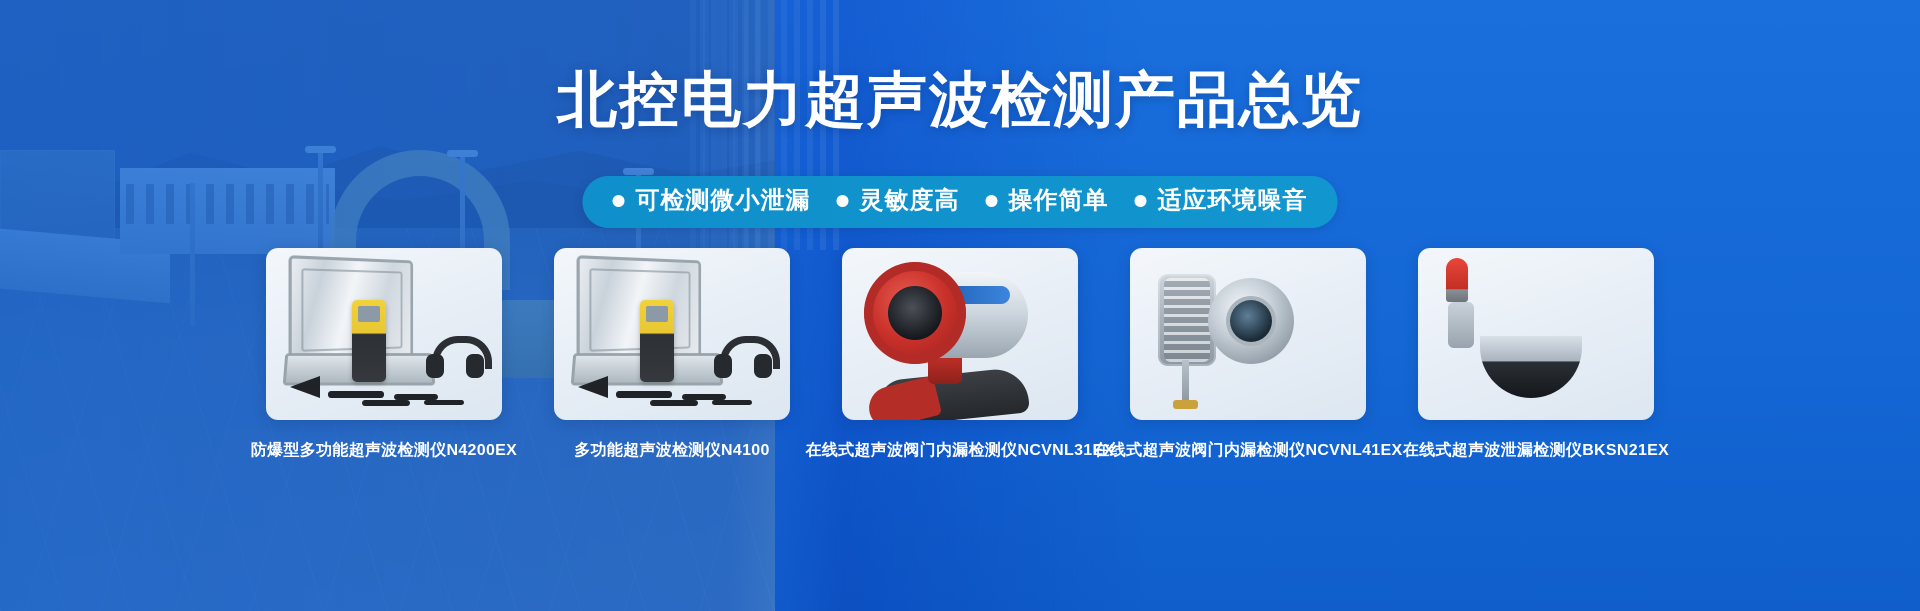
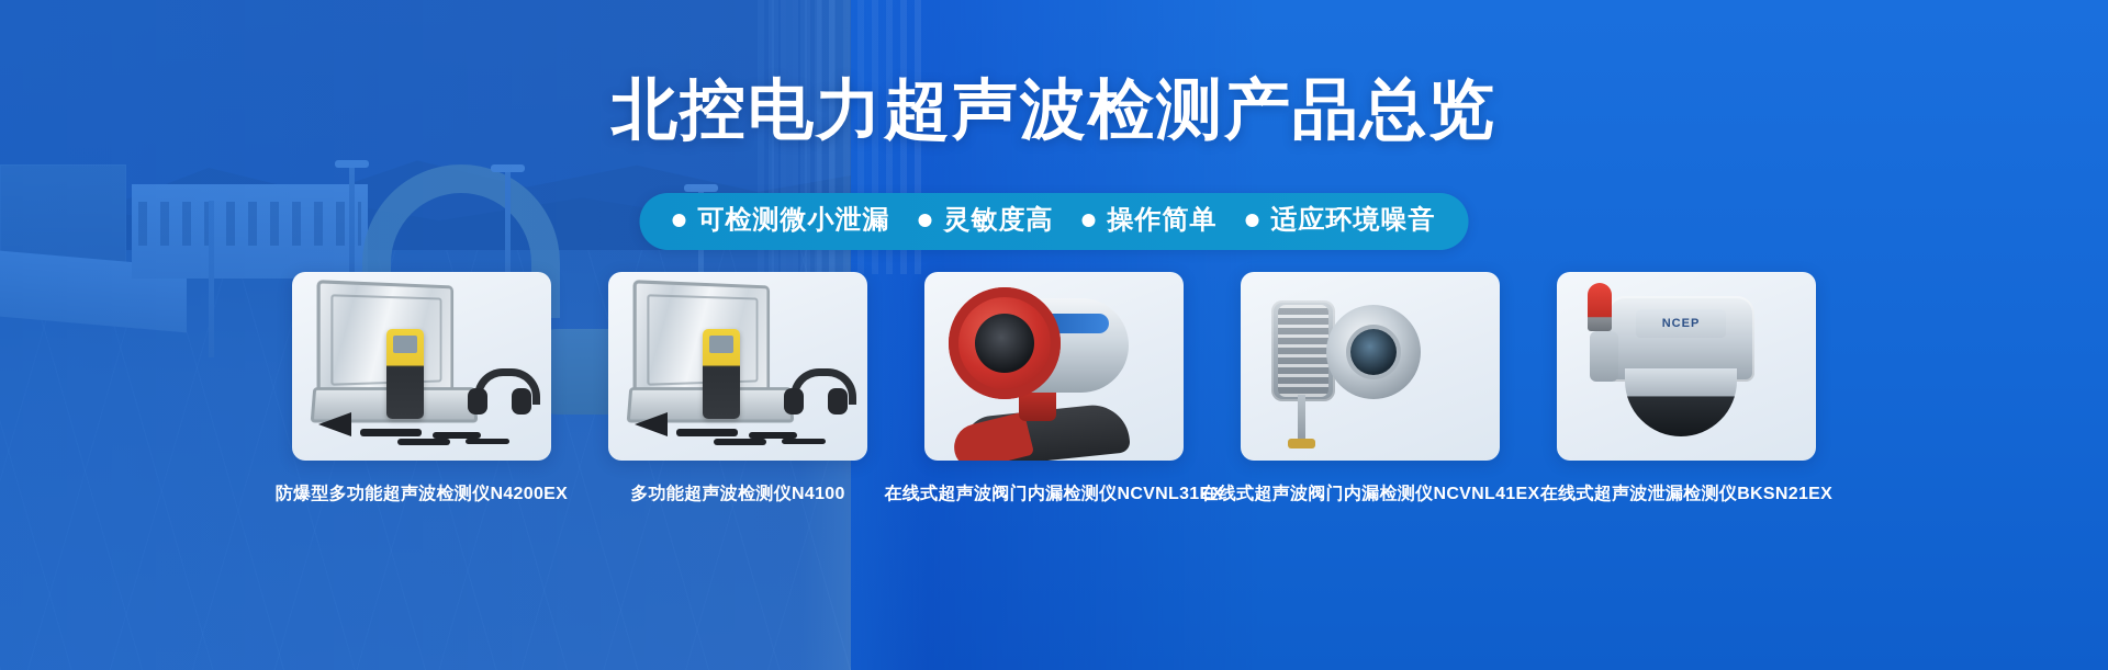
  北控电力超声波检测产品总览
  可检测微小泄漏
  灵敏度高
  操作简单
  适应环境噪音
  防爆型多功能超声波检测仪N4200EX
  多功能超声波检测仪N4100
  在线式超声波阀门内漏检测仪NCVNL31EX
  在线式超声波阀门内漏检测仪NCVNL41EX
+ NCEP
  在线式超声波泄漏检测仪BKSN21EX
